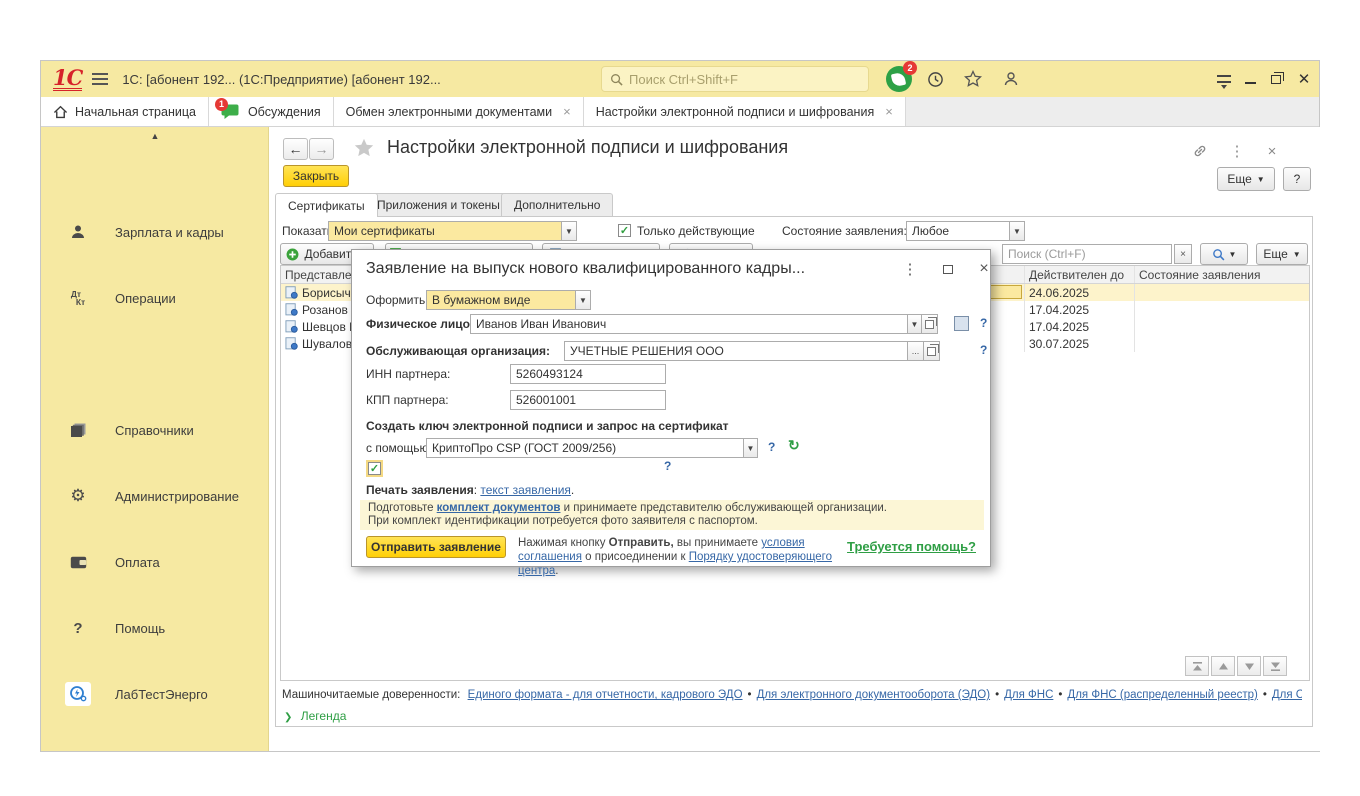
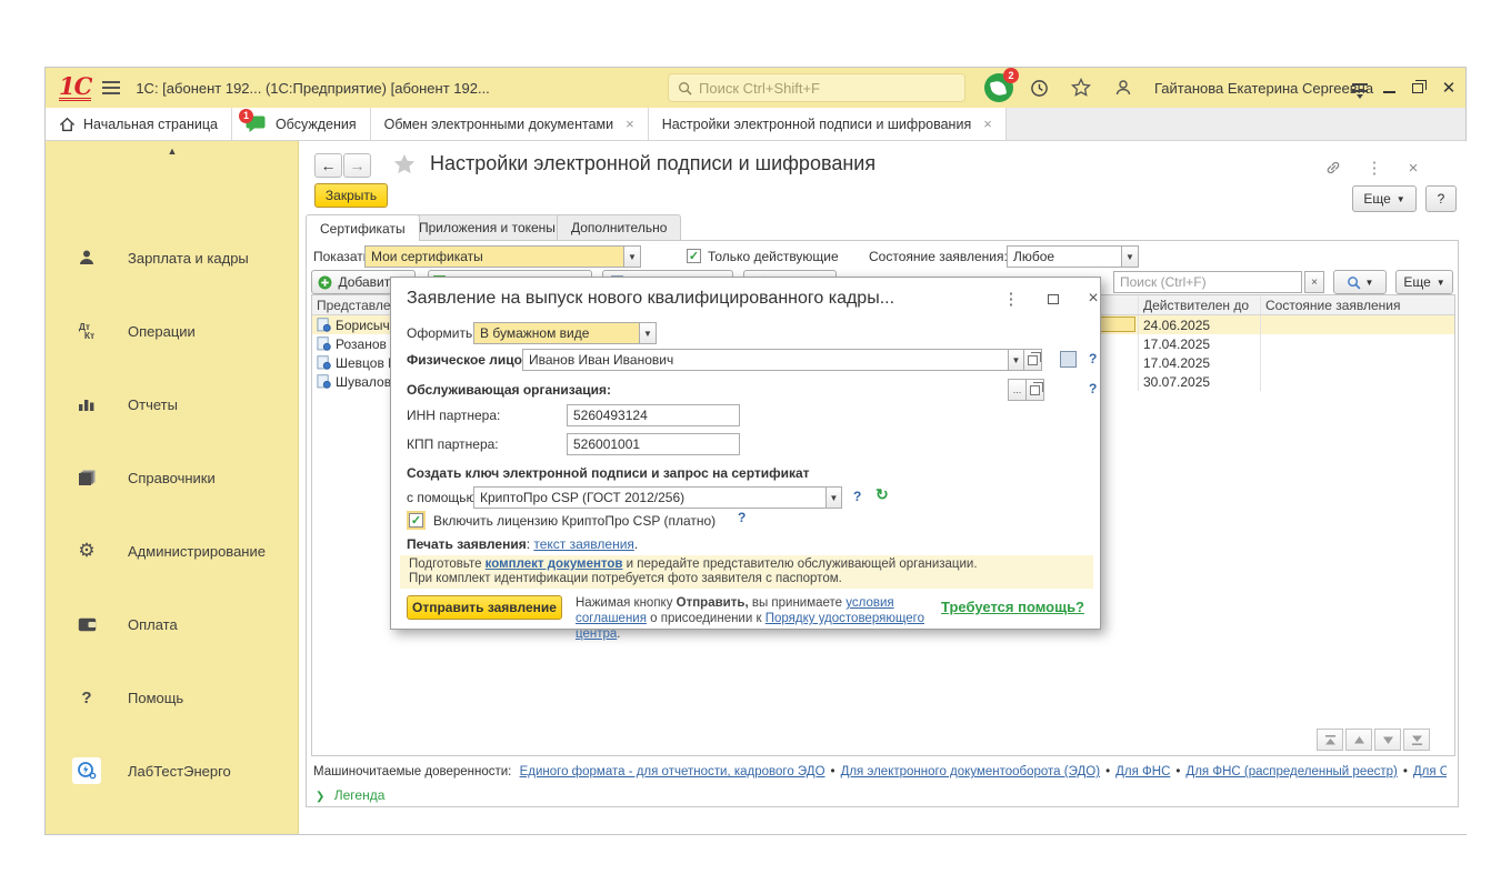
  1С
  1С: [абонент 192... (1С:Предприятие) [абонент 192...
  Поиск Ctrl+Shift+F
  2
+ Гайтанова Екатерина Сергеевна
  ✕
  Начальная страница
  1
  Обсуждения
  Обмен электронными документами
  ×
  Настройки электронной подписи и шифрования
  ×
  ▲
  Зарплата и кадры
  Дт
  Кт
  Операции
+ Отчеты
  Справочники
  ⚙
  Администрирование
  Оплата
  ?
  Помощь
  ЛабТестЭнерго
  ←
  →
  Настройки электронной подписи и шифрования
  ⋮
  ×
  Закрыть
  Еще
  ▼
  ?
  Сертификаты
  Приложения и токены
  Дополнительно
  Показат
  Мои сертификаты
  ▼
  ✓
  Только действующие
  Состояние заявления
  Любое
  ▼
  Поиск (Ctrl+F)
  ×
  ▼
  Еще
  ▼
  Представле
  Действителен до
  Состояние заявления
  24.06.2025
  17.04.2025
  17.04.2025
  Шувалов
  30.07.2025
  Машиночитаемые доверенности: Единого формата - для отчетности, кадрового ЭДО Для электронного документооборота (ЭДО) Для ФНС Для ФНС (распределенный реестр) Для С
  ❯ Легенда
  Заявление на выпуск нового квалифицированного кадры...
  ⋮
  ×
  Оформить
  В бумажном виде
  ▼
  Физическое лицо
  Иванов Иван Иванович
  ▼
  ?
  Обслуживающая организация:
- УЧЕТНЫЕ РЕШЕНИЯ ООО
  ...
  ?
  ИНН партнера:
  5260493124
  КПП партнера:
  526001001
  Создать ключ электронной подписи и запрос на сертификат
  с помощью
- КриптоПро CSP (ГОСТ 2009/256)
+ КриптоПро CSP (ГОСТ 2012/256)
  ▼
  ?
  ↻
  ✓
+ Включить лицензию КриптоПро CSP (платно)
  ?
  Печать заявления: текст заявления.
- Подготовьте комплект документов и принимаете представителю обслуживающей организации.
+ Подготовьте комплект документов и передайте представителю обслуживающей организации.
  При комплект идентификации потребуется фото заявителя с паспортом.
  Отправить заявление
  Нажимая кнопку Отправить, вы принимаете условия соглашения о присоединении к Порядку удостоверяющего центра.
  Требуется помощь?
